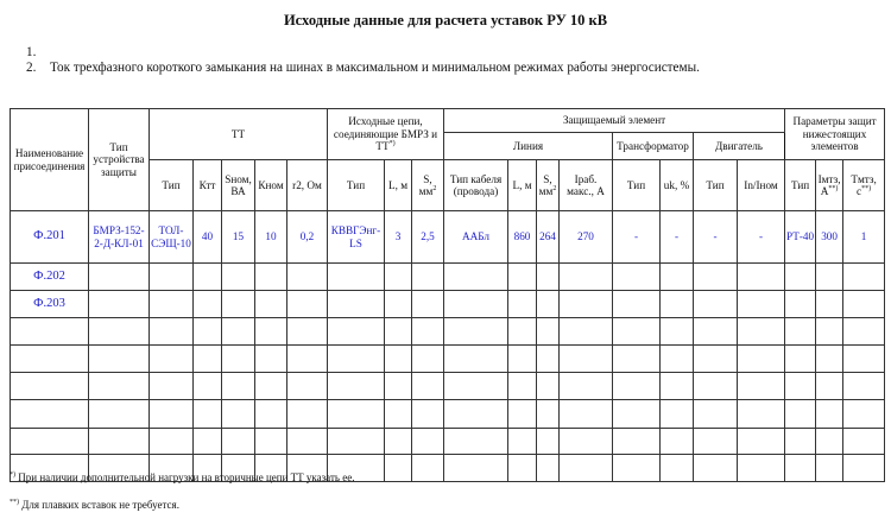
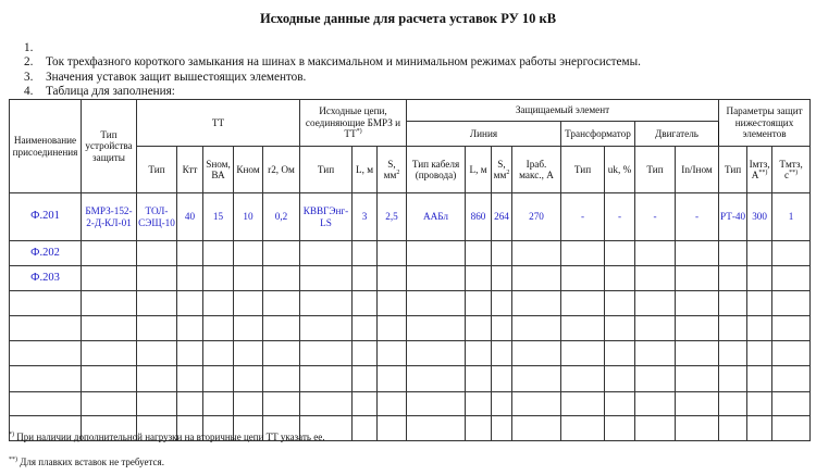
  Исходные данные для расчета уставок РУ 10 кВ
  1.
  2.
  Ток трехфазного короткого замыкания на шинах в максимальном и минимальном режимах работы энергосистемы.
+ 3.
+ Значения уставок защит вышестоящих элементов.
+ 4.
+ Таблица для заполнения:
  Наименование присоединения	Тип устройства защиты	ТТ	Исходные цепи, соединяющие БМРЗ и ТТ	Защищаемый элемент	Параметры защит нижестоящих элементов
  Линия	Трансформатор	Двигатель
  Тип	Ктт	Sном, ВА	Кном	r2, Ом	Тип	L, м	S, мм	Тип кабеля (провода)	L, м	S, мм	Iраб. макс., А	Тип	uk, %	Тип	In/Iном	Тип	Iмтз, А	Tмтз, с
  Ф.201	БМРЗ-152-2-Д-КЛ-01	ТОЛ-СЭЩ-10	40	15	10	0,2	КВВГЭнг-LS	3	2,5	ААБл	860	264	270	-	-	-	-	РТ-40	300	1
  Ф.202
  Ф.203
  При наличии дополнительной нагрузки на вторичные цепи ТТ указать ее.
  Для плавких вставок не требуется.
